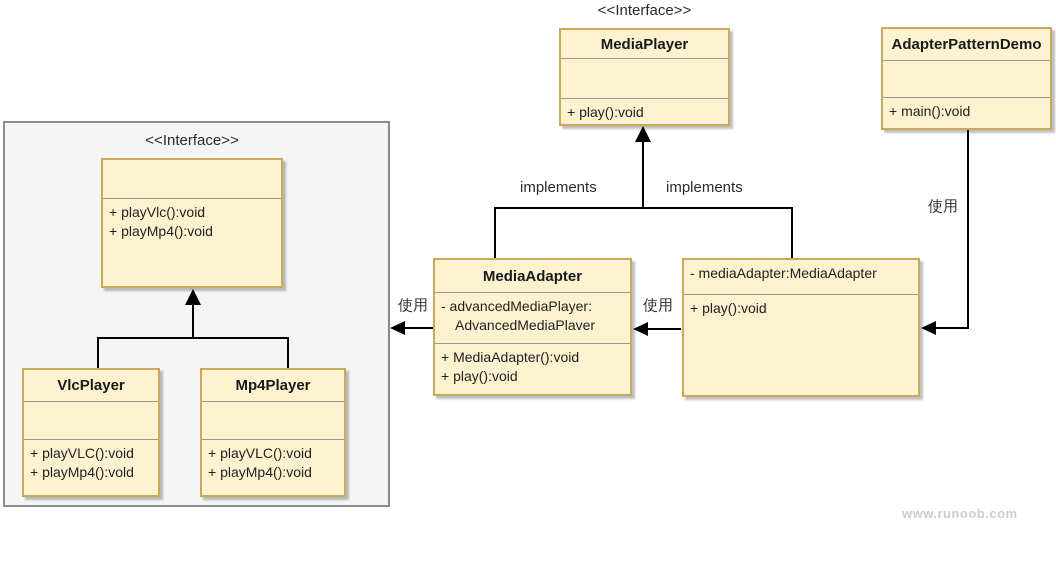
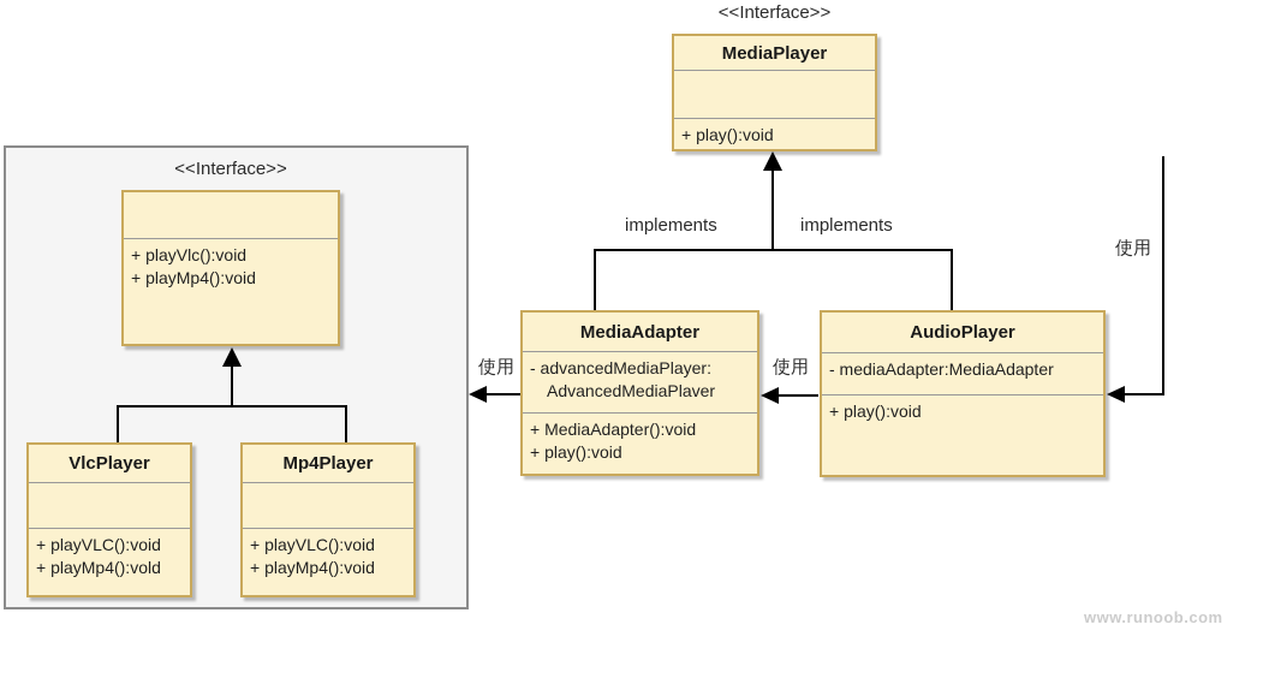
  <<Interface>>
  <<Interface>>
  MediaPlayer
  + play():void
- AdapterPatternDemo
- + main():void
  + playVlc():void
  + playMp4():void
  VlcPlayer
  + playVLC():void
  + playMp4():vold
  Mp4Player
  + playVLC():void
  + playMp4():void
  MediaAdapter
  - advancedMediaPlayer:
  AdvancedMediaPlaver
  + MediaAdapter():void
  + play():void
+ AudioPlayer
  - mediaAdapter:MediaAdapter
  + play():void
  implements
  implements
  使用
  使用
  使用
  www.runoob.com
